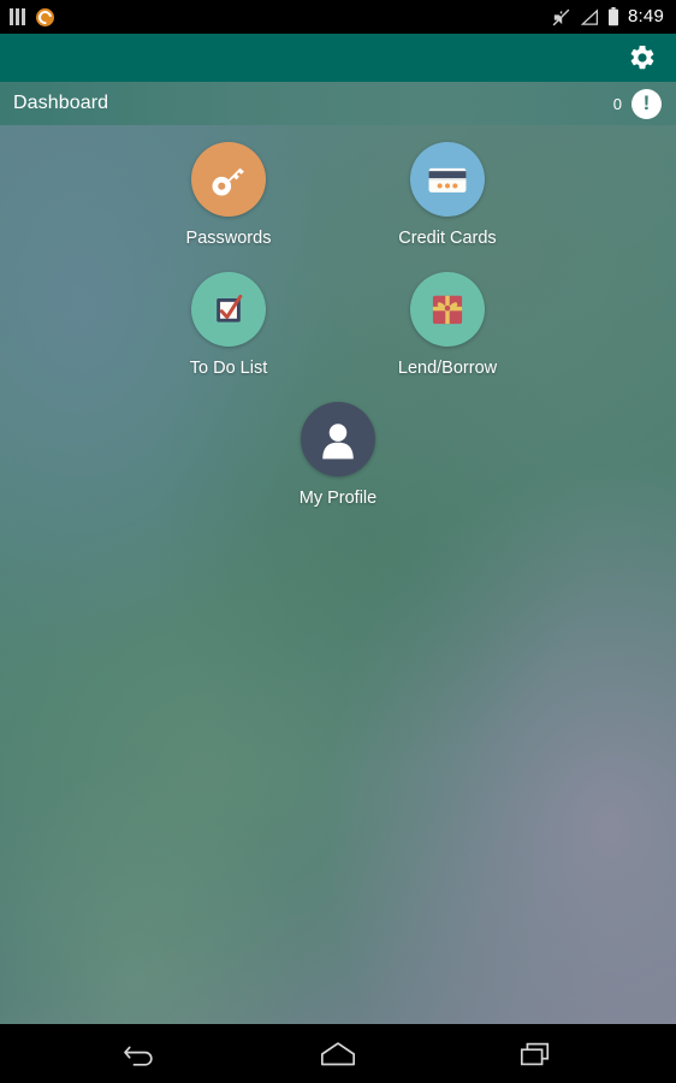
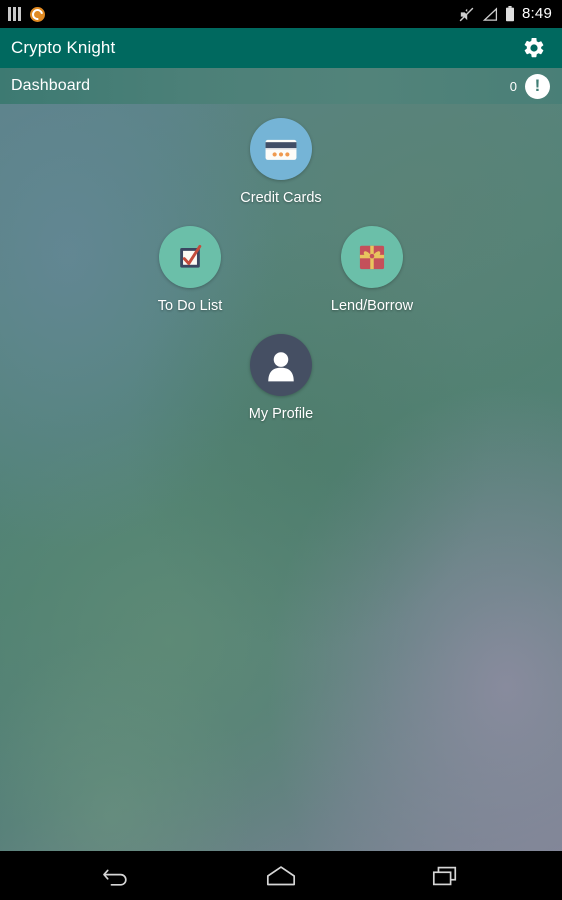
  8:49
+ Crypto Knight
  Dashboard
  0
  !
- Passwords
  Credit Cards
  To Do List
  Lend/Borrow
  My Profile
